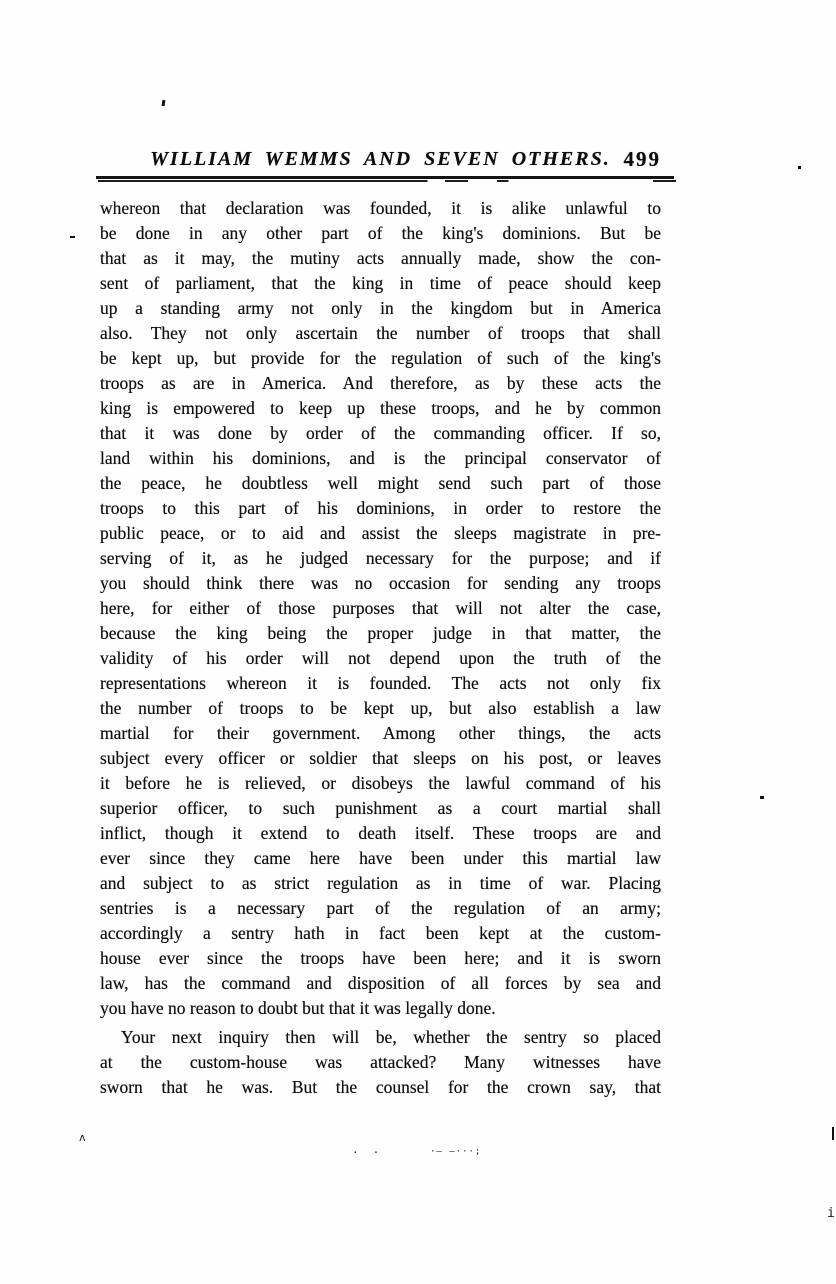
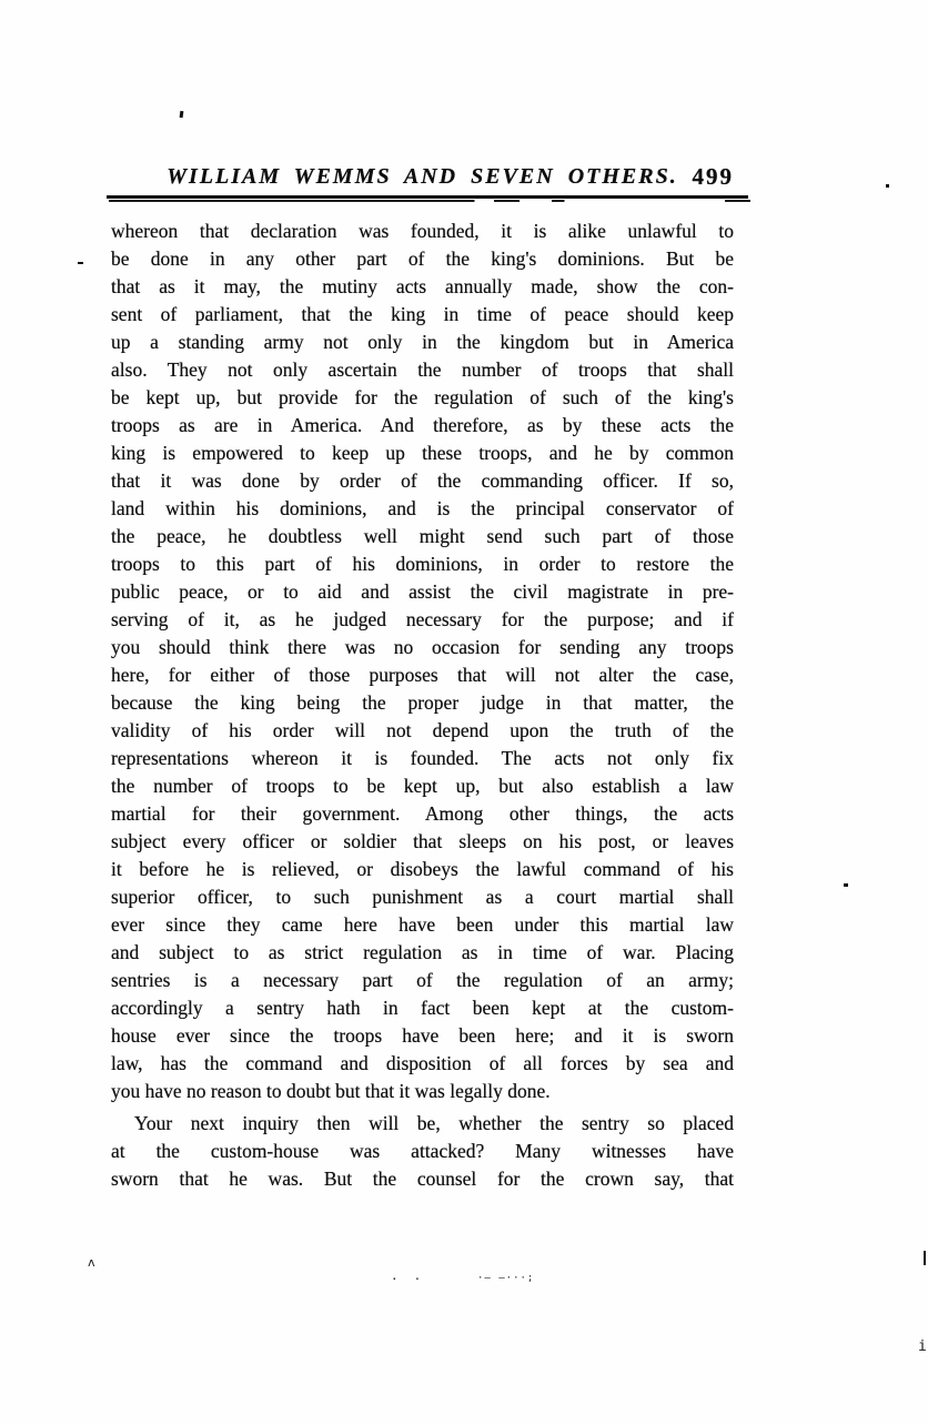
  WILLIAM WEMMS AND SEVEN OTHERS.
  499
  whereon that declaration was founded, it is alike unlawful to
  be done in any other part of the king's dominions. But be
  that as it may, the mutiny acts annually made, show the con-
  sent of parliament, that the king in time of peace should keep
  up a standing army not only in the kingdom but in America
  also. They not only ascertain the number of troops that shall
  be kept up, but provide for the regulation of such of the king's
  troops as are in America. And therefore, as by these acts the
  king is empowered to keep up these troops, and he by common
  that it was done by order of the commanding officer. If so,
  land within his dominions, and is the principal conservator of
  the peace, he doubtless well might send such part of those
  troops to this part of his dominions, in order to restore the
- public peace, or to aid and assist the sleeps magistrate in pre-
+ public peace, or to aid and assist the civil magistrate in pre-
  serving of it, as he judged necessary for the purpose; and if
  you should think there was no occasion for sending any troops
  here, for either of those purposes that will not alter the case,
  because the king being the proper judge in that matter, the
  validity of his order will not depend upon the truth of the
  representations whereon it is founded. The acts not only fix
  the number of troops to be kept up, but also establish a law
  martial for their government. Among other things, the acts
  subject every officer or soldier that sleeps on his post, or leaves
  it before he is relieved, or disobeys the lawful command of his
  superior officer, to such punishment as a court martial shall
- inflict, though it extend to death itself. These troops are and
  ever since they came here have been under this martial law
  and subject to as strict regulation as in time of war. Placing
  sentries is a necessary part of the regulation of an army;
  accordingly a sentry hath in fact been kept at the custom-
  house ever since the troops have been here; and it is sworn
  law, has the command and disposition of all forces by sea and
  you have no reason to doubt but that it was legally done.
  Your next inquiry then will be, whether the sentry so placed
  at the custom-house was attacked? Many witnesses have
  sworn that he was. But the counsel for the crown say, that
  ʌ
  i
  ··
  ·— —···;
